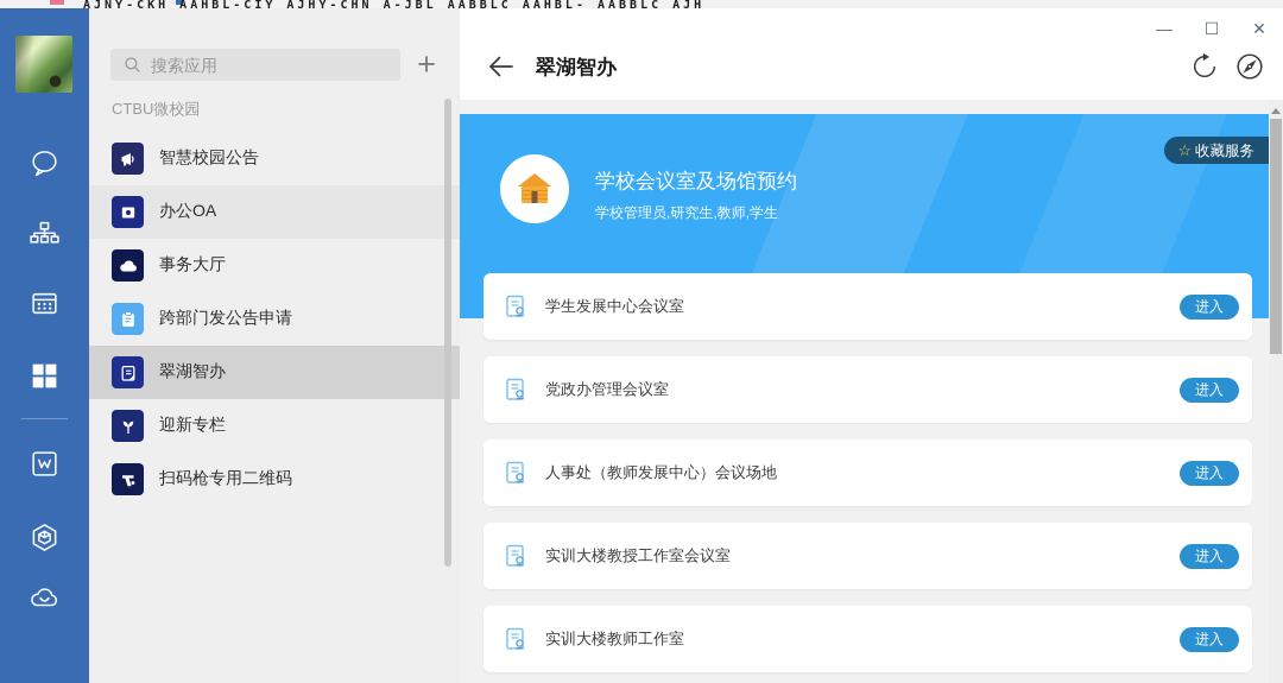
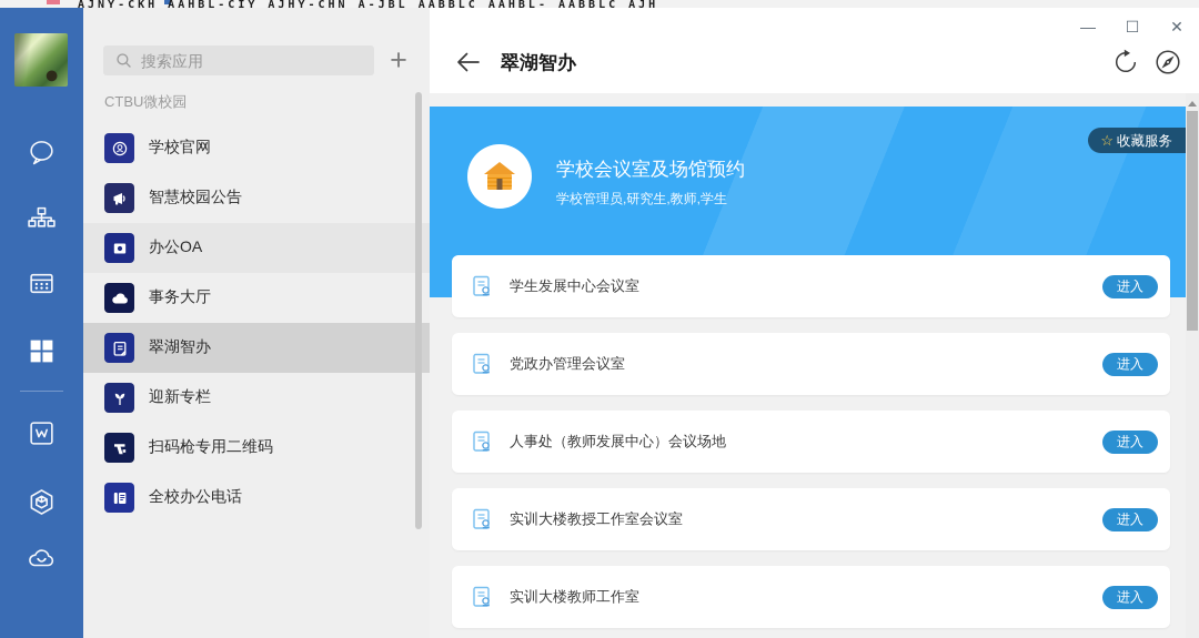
  AJNY-CKH AAHBL-CIY AJHY-CHN A-JBL AABBLC AAHBL- AABBLC AJH
  搜索应用
  +
  CTBU微校园
+ 学校官网
  智慧校园公告
  办公OA
  事务大厅
- 跨部门发公告申请
  翠湖智办
  迎新专栏
  扫码枪专用二维码
+ 全校办公电话
  —
  ☐
  ✕
  翠湖智办
  学校会议室及场馆预约
  学校管理员,研究生,教师,学生
  ☆ 收藏服务
  学生发展中心会议室
  进入
  党政办管理会议室
  进入
  人事处（教师发展中心）会议场地
  进入
  实训大楼教授工作室会议室
  进入
  实训大楼教师工作室
  进入
